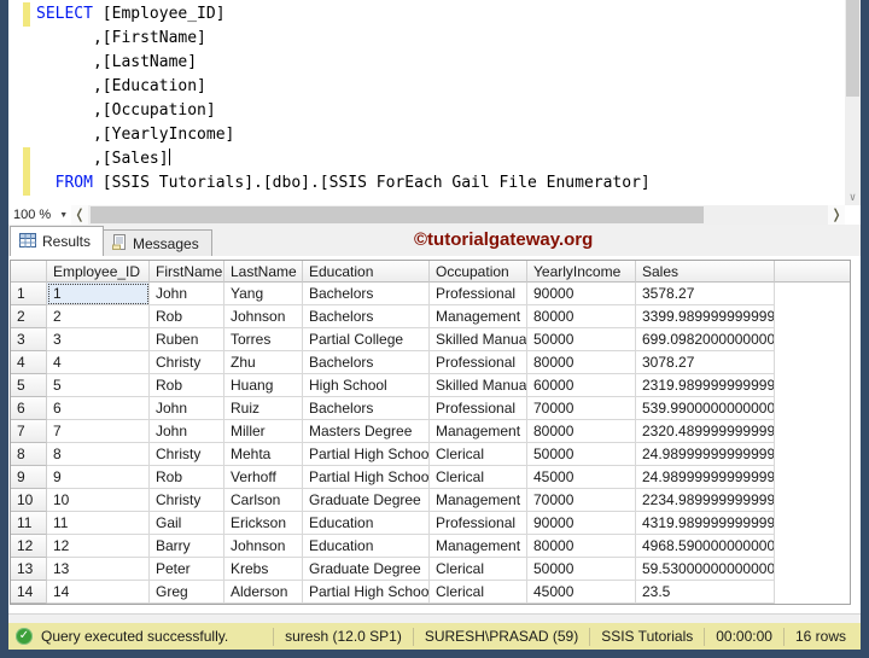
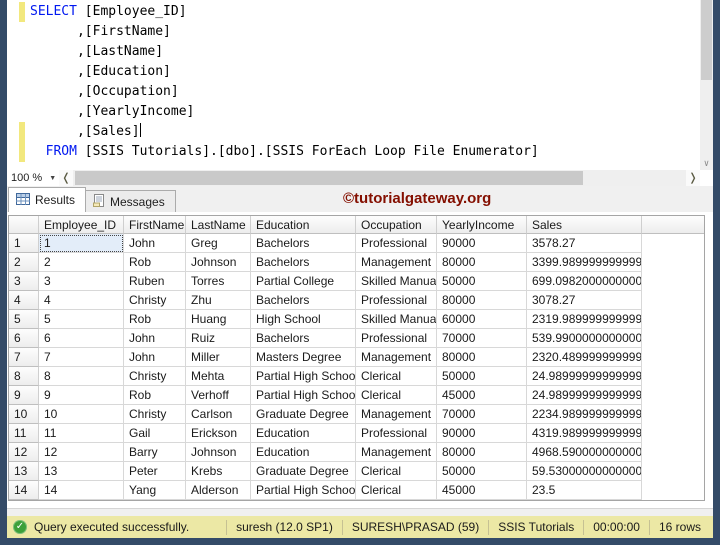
  SELECT [Employee_ID]
  ,[FirstName]
  ,[LastName]
  ,[Education]
  ,[Occupation]
  ,[YearlyIncome]
  ,[Sales]
- FROM [SSIS Tutorials].[dbo].[SSIS ForEach Gail File Enumerator]
+ FROM [SSIS Tutorials].[dbo].[SSIS ForEach Loop File Enumerator]
  ∨
  100 %
  ❬
  ❭
  Results
  Messages
  ©tutorialgateway.org
  Employee_ID
  FirstName
  LastName
  Education
  Occupation
  YearlyIncome
  Sales
  1
  1
  John
- Yang
+ Greg
  Bachelors
  Professional
  90000
  3578.27
  2
  2
  Rob
  Johnson
  Bachelors
  Management
  80000
  3399.989999999999
  3
  3
  Ruben
  Torres
  Partial College
  Skilled Manua
  50000
  699.0982000000000
  4
  4
  Christy
  Zhu
  Bachelors
  Professional
  80000
  3078.27
  5
  5
  Rob
  Huang
  High School
  Skilled Manua
  60000
  2319.989999999999
  6
  6
  John
  Ruiz
  Bachelors
  Professional
  70000
  539.9900000000000
  7
  7
  John
  Miller
  Masters Degree
  Management
  80000
  2320.489999999999
  8
  8
  Christy
  Mehta
  Partial High Schoo
  Clerical
  50000
  24.98999999999999
  9
  9
  Rob
  Verhoff
  Partial High Schoo
  Clerical
  45000
  24.98999999999999
  10
  10
  Christy
  Carlson
  Graduate Degree
  Management
  70000
  2234.989999999999
  11
  11
  Gail
  Erickson
  Education
  Professional
  90000
  4319.989999999999
  12
  12
  Barry
  Johnson
  Education
  Management
  80000
  4968.590000000000
  13
  13
  Peter
  Krebs
  Graduate Degree
  Clerical
  50000
  59.53000000000000
  14
  14
- Greg
+ Yang
  Alderson
  Partial High Schoo
  Clerical
  45000
  23.5
  ✓
  Query executed successfully.
  suresh (12.0 SP1)
  SURESH\PRASAD (59)
  SSIS Tutorials
  00:00:00
  16 rows
